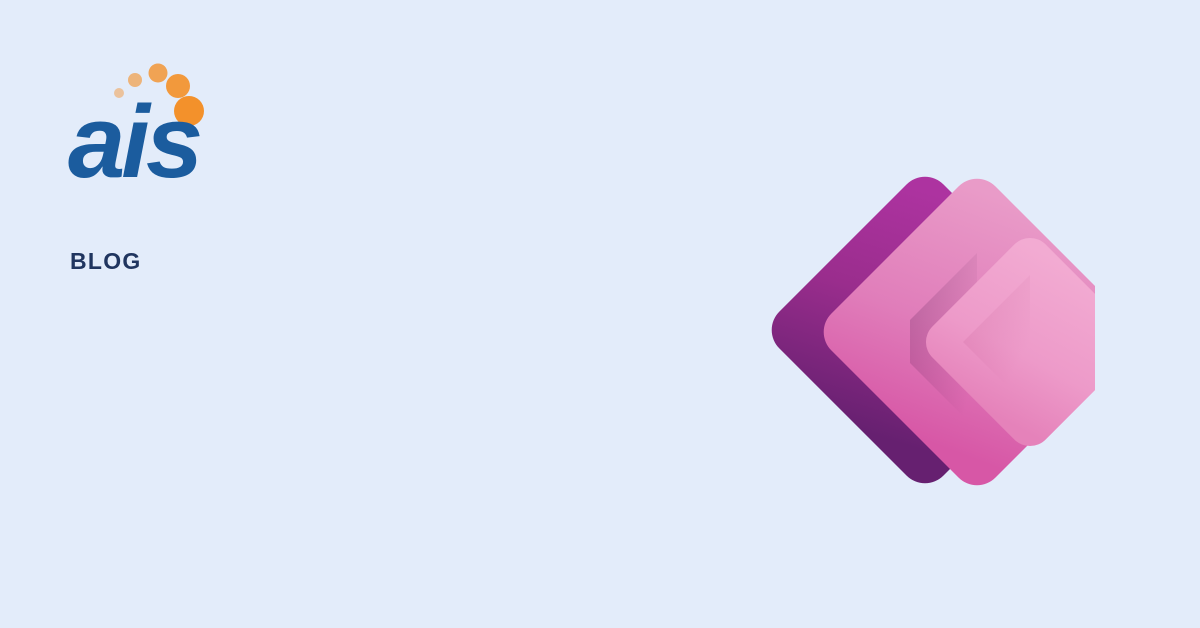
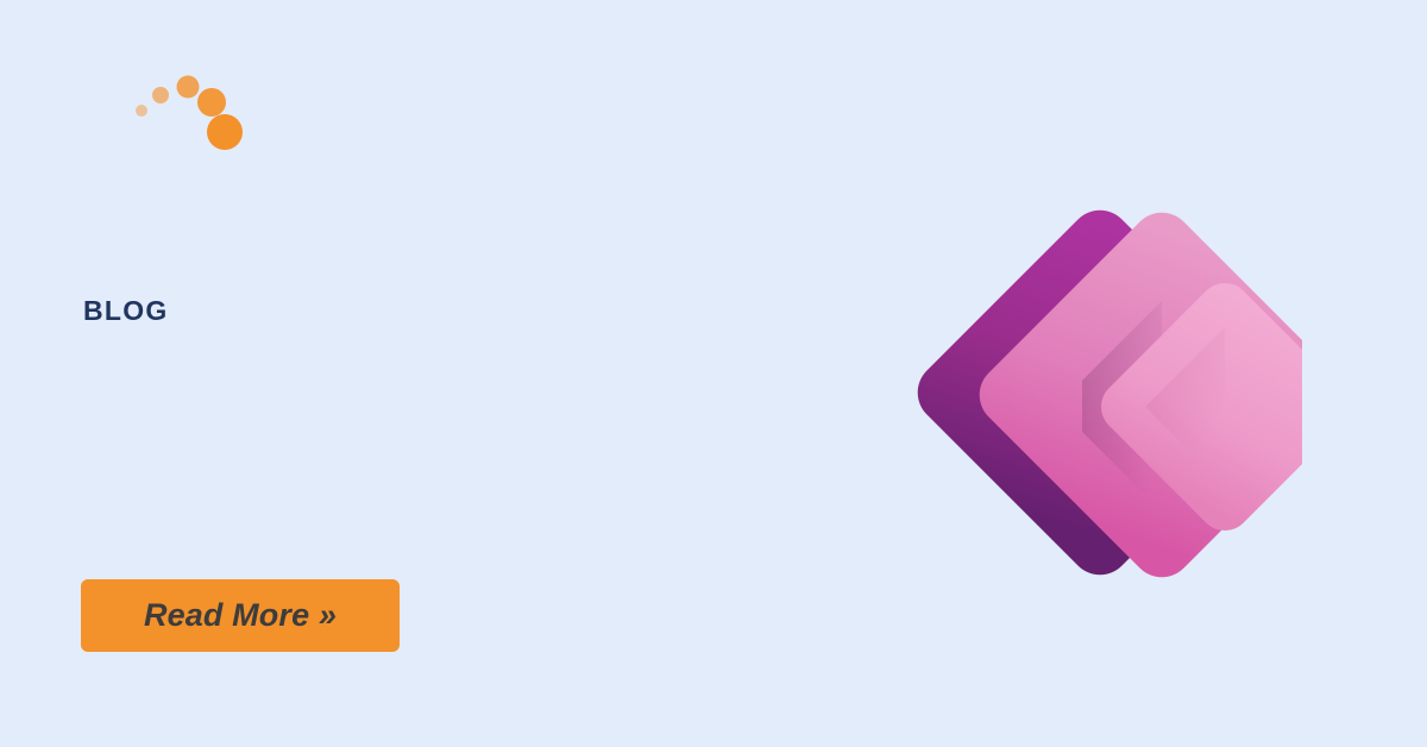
- ais
  BLOG
+ Read More »
